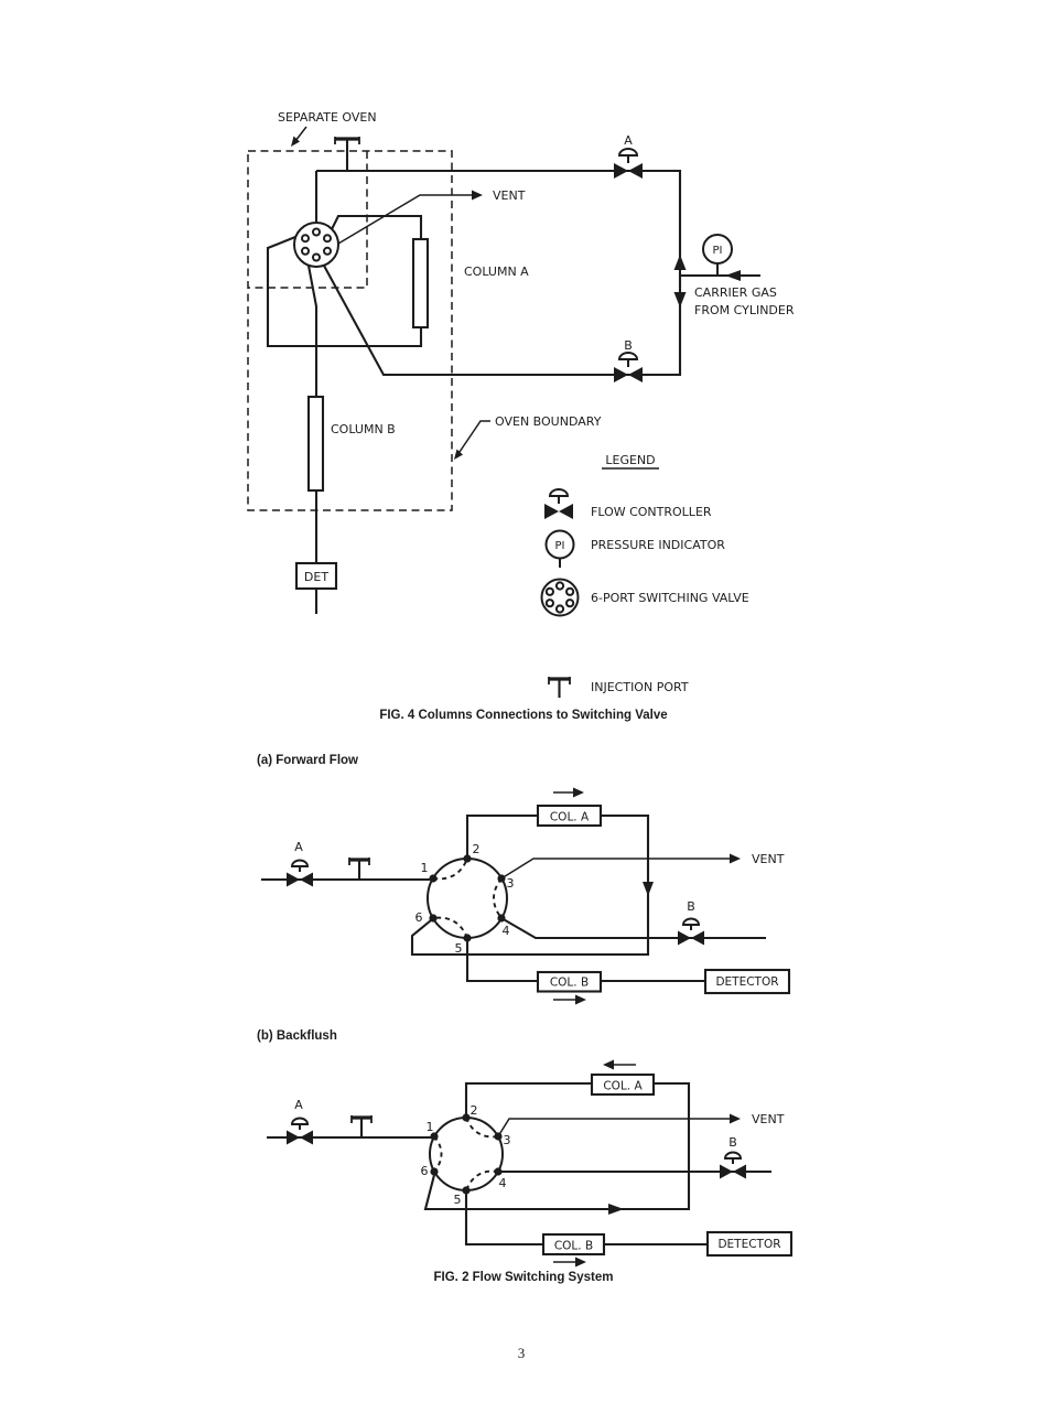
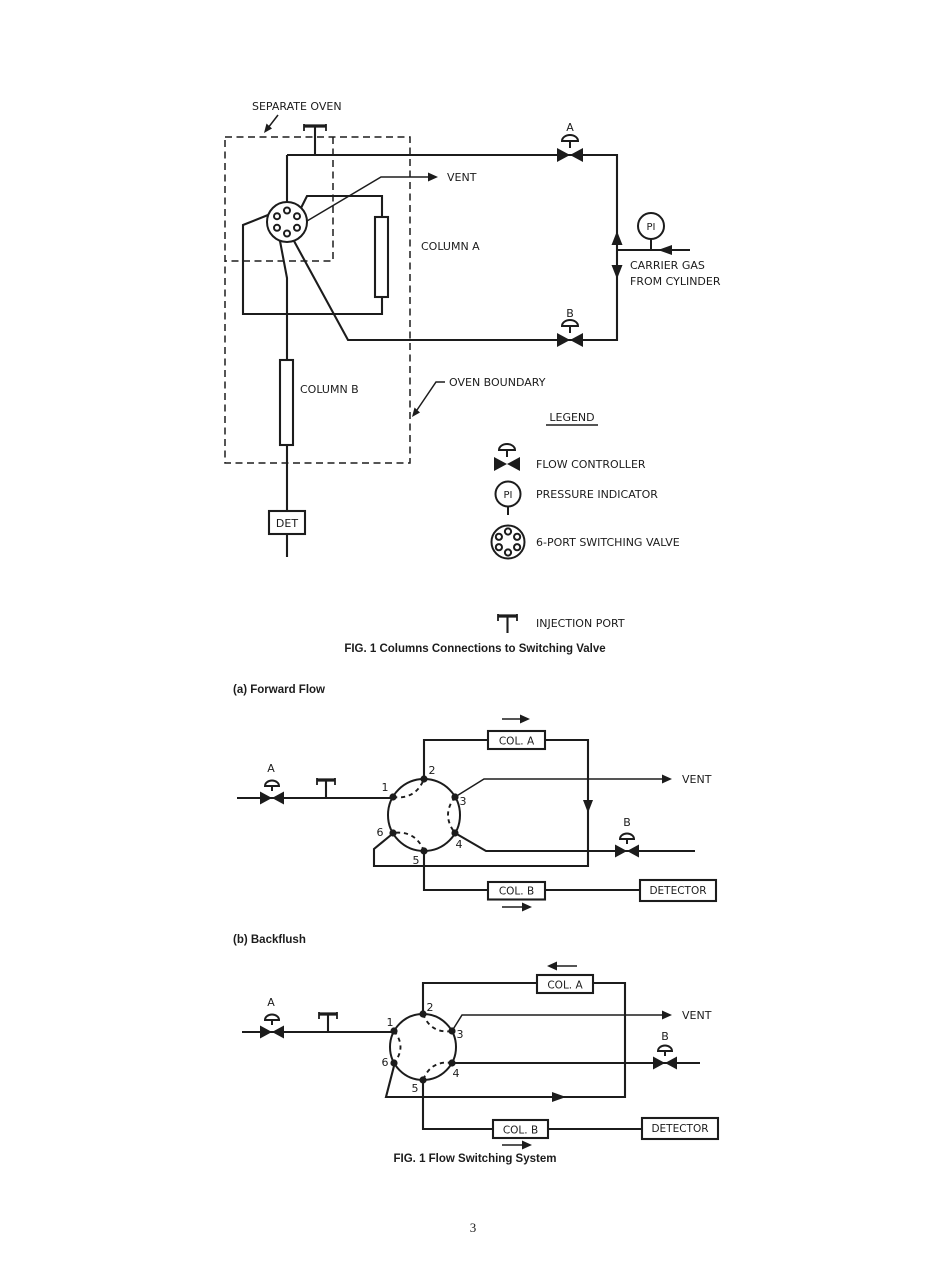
  SEPARATE OVEN
  VENT
  COLUMN A
  COLUMN B
  DET
  A
  B
  PI
  CARRIER GAS
  FROM CYLINDER
  OVEN BOUNDARY
- FIG. 4 Columns Connections to Switching Valve
+ FIG. 1 Columns Connections to Switching Valve
  LEGEND
  FLOW CONTROLLER
  PI
  PRESSURE INDICATOR
  6-PORT SWITCHING VALVE
  INJECTION PORT
  (a) Forward Flow
  A
  COL. A
  VENT
  B
  COL. B
  DETECTOR
  1
  2
  3
  4
  5
  6
  (b) Backflush
  A
  COL. A
  VENT
  B
  COL. B
  DETECTOR
  1
  2
  3
  4
  5
  6
- FIG. 2 Flow Switching System
+ FIG. 1 Flow Switching System
  3
